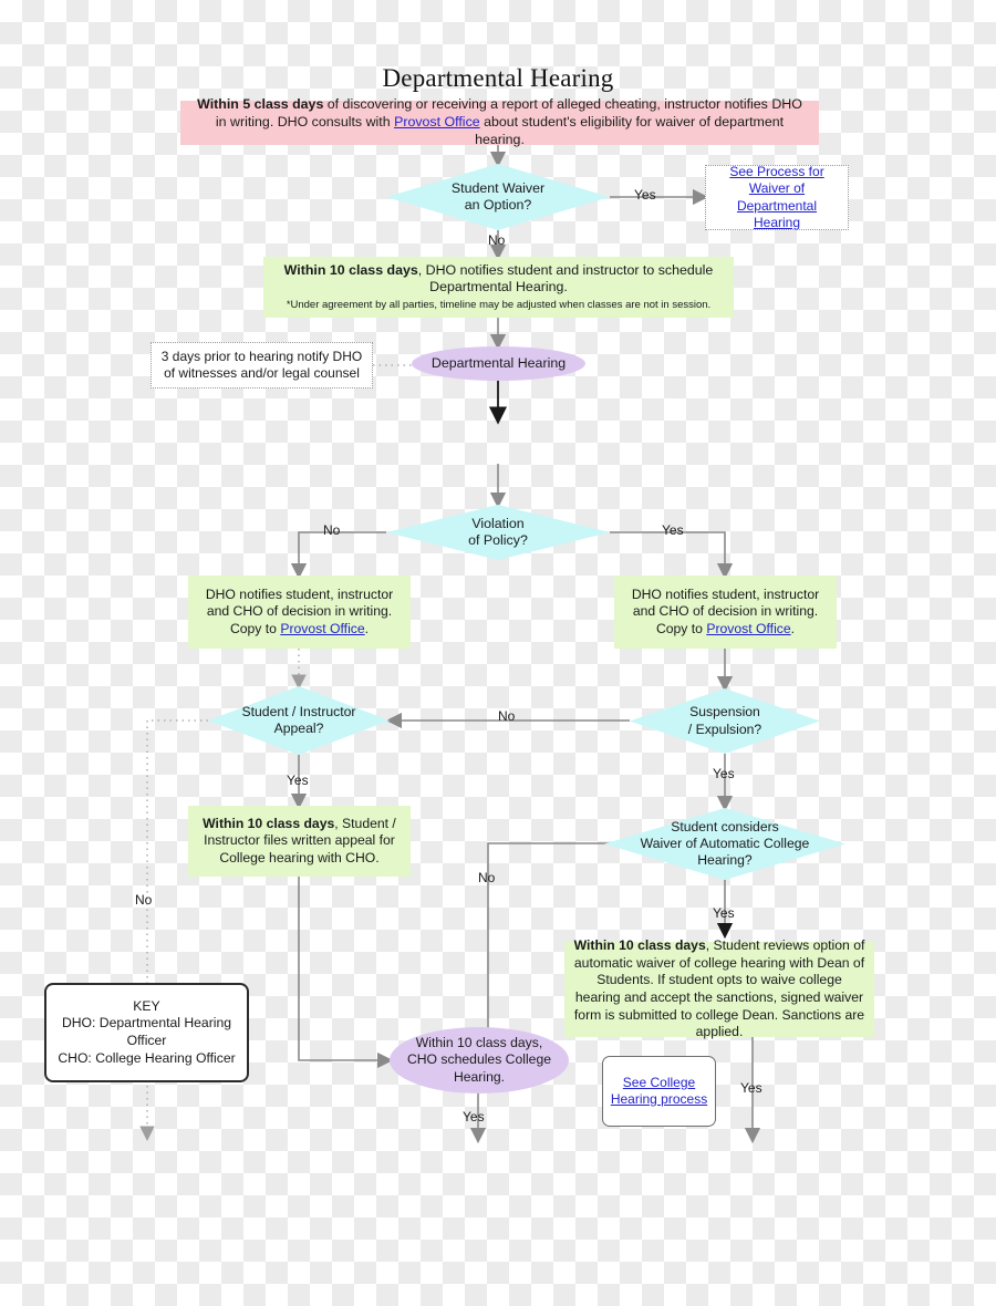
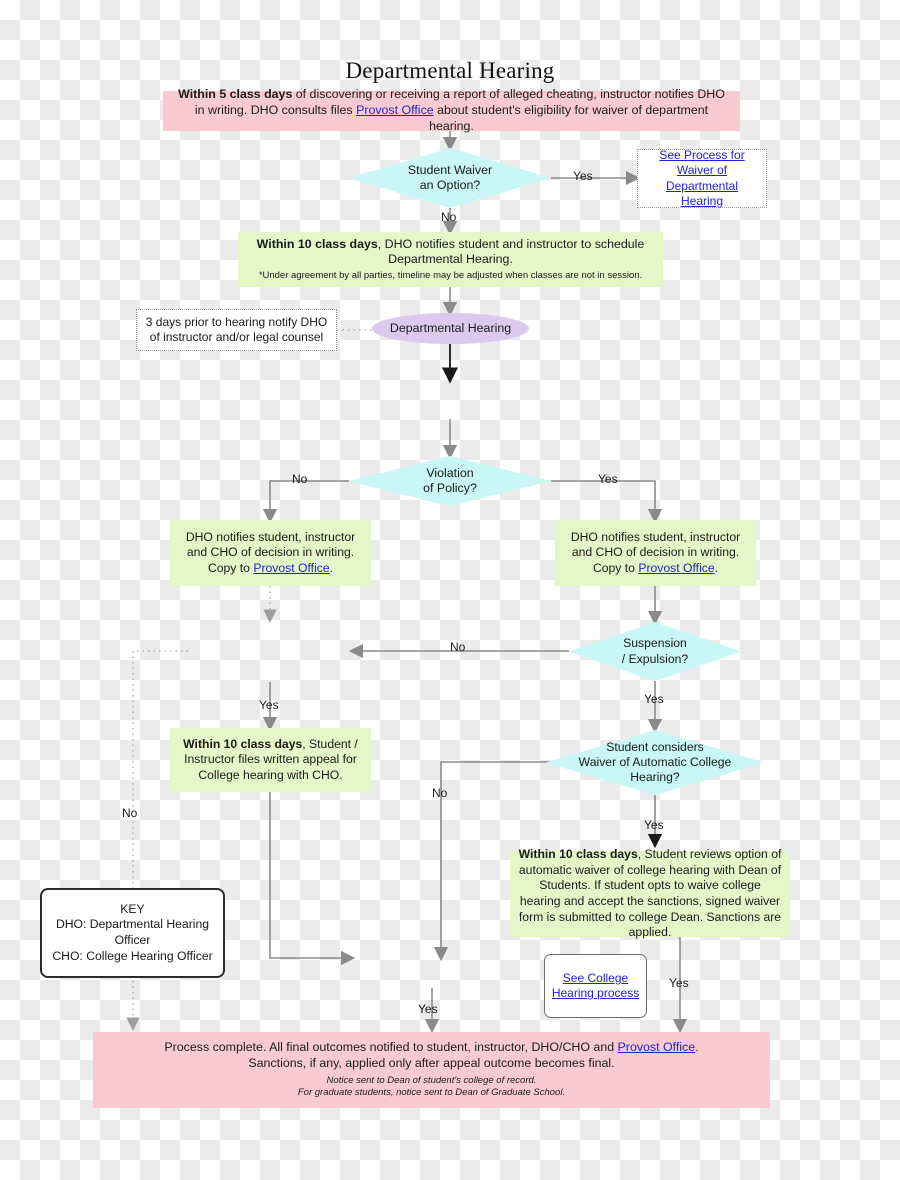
  Departmental Hearing
- Within 5 class days of discovering or receiving a report of alleged cheating, instructor notifies DHO in writing. DHO consults with Provost Office about student's eligibility for waiver of department hearing.
+ Within 5 class days of discovering or receiving a report of alleged cheating, instructor notifies DHO in writing. DHO consults files Provost Office about student's eligibility for waiver of department hearing.
  Student Waiver
  an Option?
  Yes
  No
  See Process for Waiver of
  Departmental Hearing
  Within 10 class days, DHO notifies student and instructor to schedule Departmental Hearing.
  *Under agreement by all parties, timeline may be adjusted when classes are not in session.
  3 days prior to hearing notify DHO
- of witnesses and/or legal counsel
+ of instructor and/or legal counsel
  Departmental Hearing
  Violation
  of Policy?
  No
  Yes
  DHO notifies student, instructor and CHO of decision in writing. Copy to Provost Office.
  DHO notifies student, instructor and CHO of decision in writing. Copy to Provost Office.
- Student / Instructor
- Appeal?
  Yes
  No
  Suspension
  / Expulsion?
  No
  Yes
  Within 10 class days, Student / Instructor files written appeal for College hearing with CHO.
  Student considers
  Waiver of Automatic College
  Hearing?
  No
  Yes
  Within 10 class days, Student reviews option of automatic waiver of college hearing with Dean of Students. If student opts to waive college hearing and accept the sanctions, signed waiver form is submitted to college Dean. Sanctions are applied.
  KEY
  DHO: Departmental Hearing Officer
  CHO: College Hearing Officer
- Within 10 class days,
- CHO schedules College
- Hearing.
  Yes
  Yes
  See College
  Hearing process
+ Process complete. All final outcomes notified to student, instructor, DHO/CHO and Provost Office.
+ Sanctions, if any, applied only after appeal outcome becomes final.
+ Notice sent to Dean of student's college of record.
+ For graduate students, notice sent to Dean of Graduate School.
